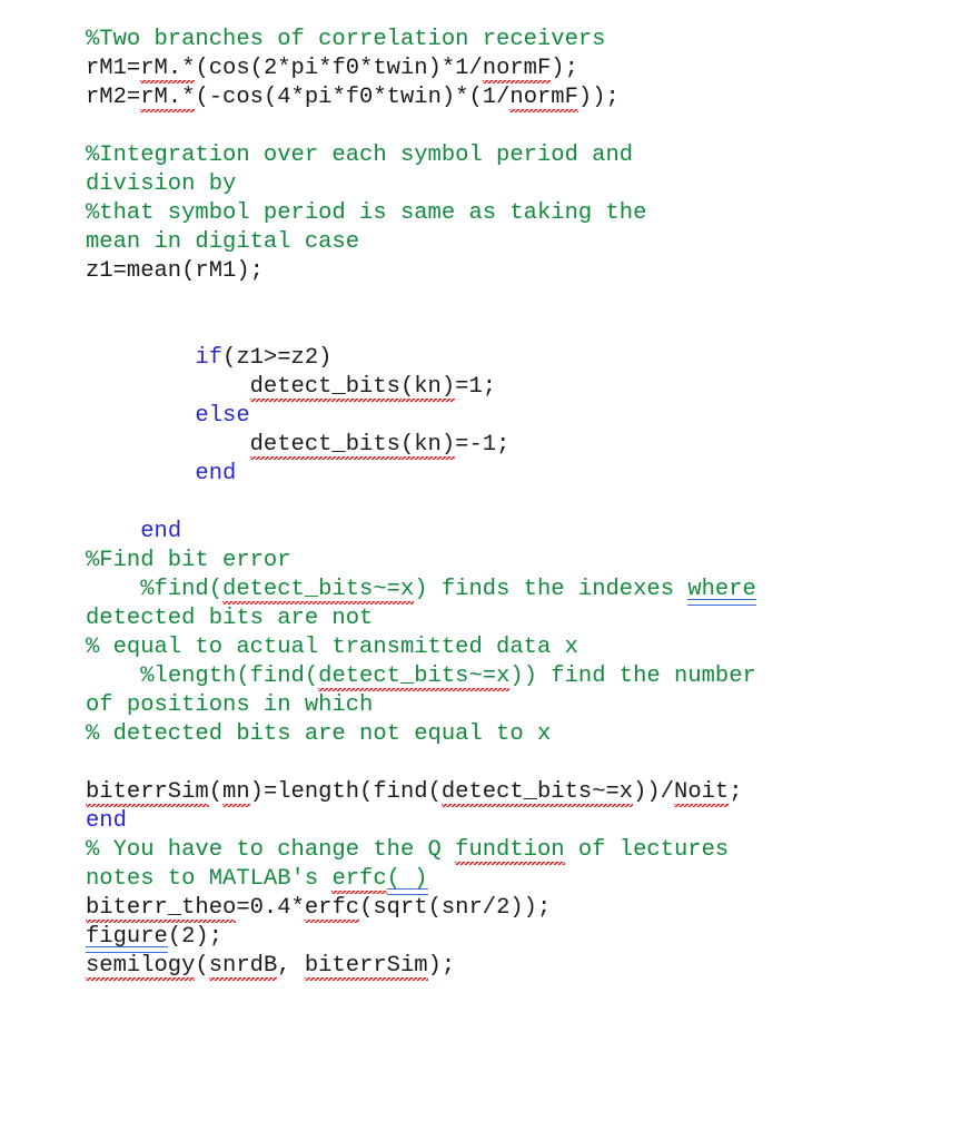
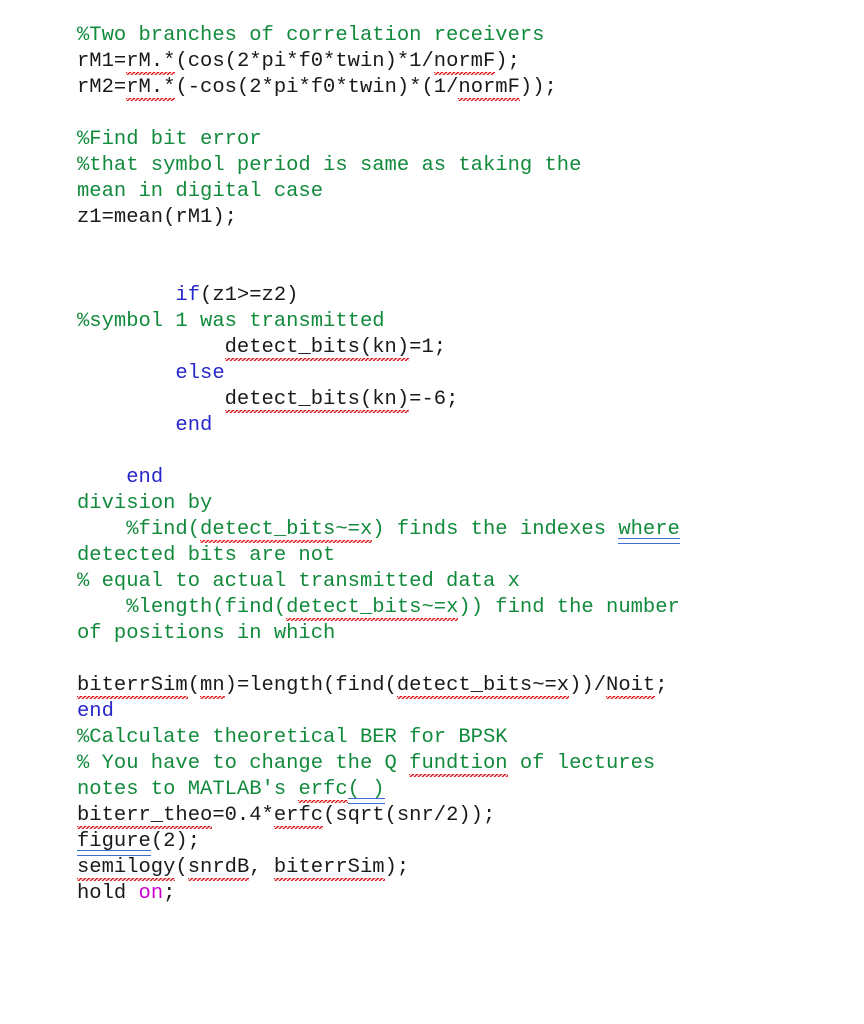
  %Two branches of correlation receivers
  rM1=rM.*(cos(2*pi*f0*twin)*1/normF);
- rM2=rM.*(-cos(4*pi*f0*twin)*(1/normF));
+ rM2=rM.*(-cos(2*pi*f0*twin)*(1/normF));
- %Integration over each symbol period and
- division by
+ %Find bit error
  %that symbol period is same as taking the
  mean in digital case
  z1=mean(rM1);
  if(z1>=z2)
+ %symbol 1 was transmitted
  detect_bits(kn)=1;
  else
- detect_bits(kn)=-1;
+ detect_bits(kn)=-6;
  end
  end
- %Find bit error
+ division by
  %find(detect_bits~=x) finds the indexes where
  detected bits are not
  % equal to actual transmitted data x
  %length(find(detect_bits~=x)) find the number
  of positions in which
- % detected bits are not equal to x
  biterrSim(mn)=length(find(detect_bits~=x))/Noit;
  end
+ %Calculate theoretical BER for BPSK
  % You have to change the Q fundtion of lectures
  notes to MATLAB's erfc( )
  biterr_theo=0.4*erfc(sqrt(snr/2));
  figure(2);
  semilogy(snrdB, biterrSim);
+ hold on;
